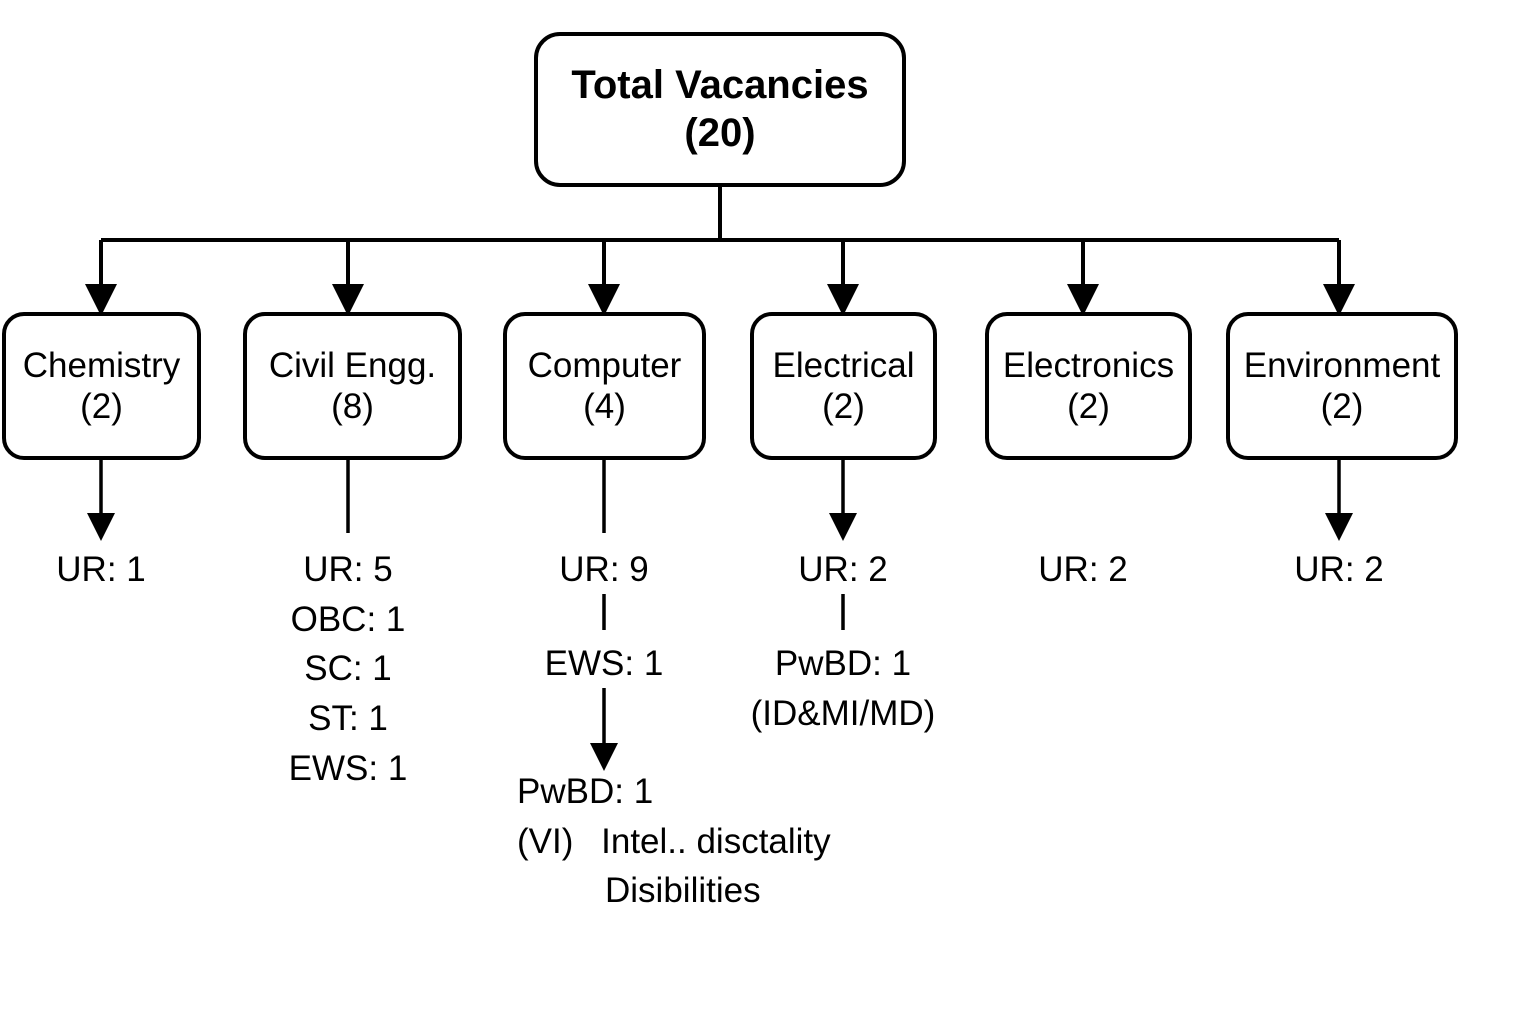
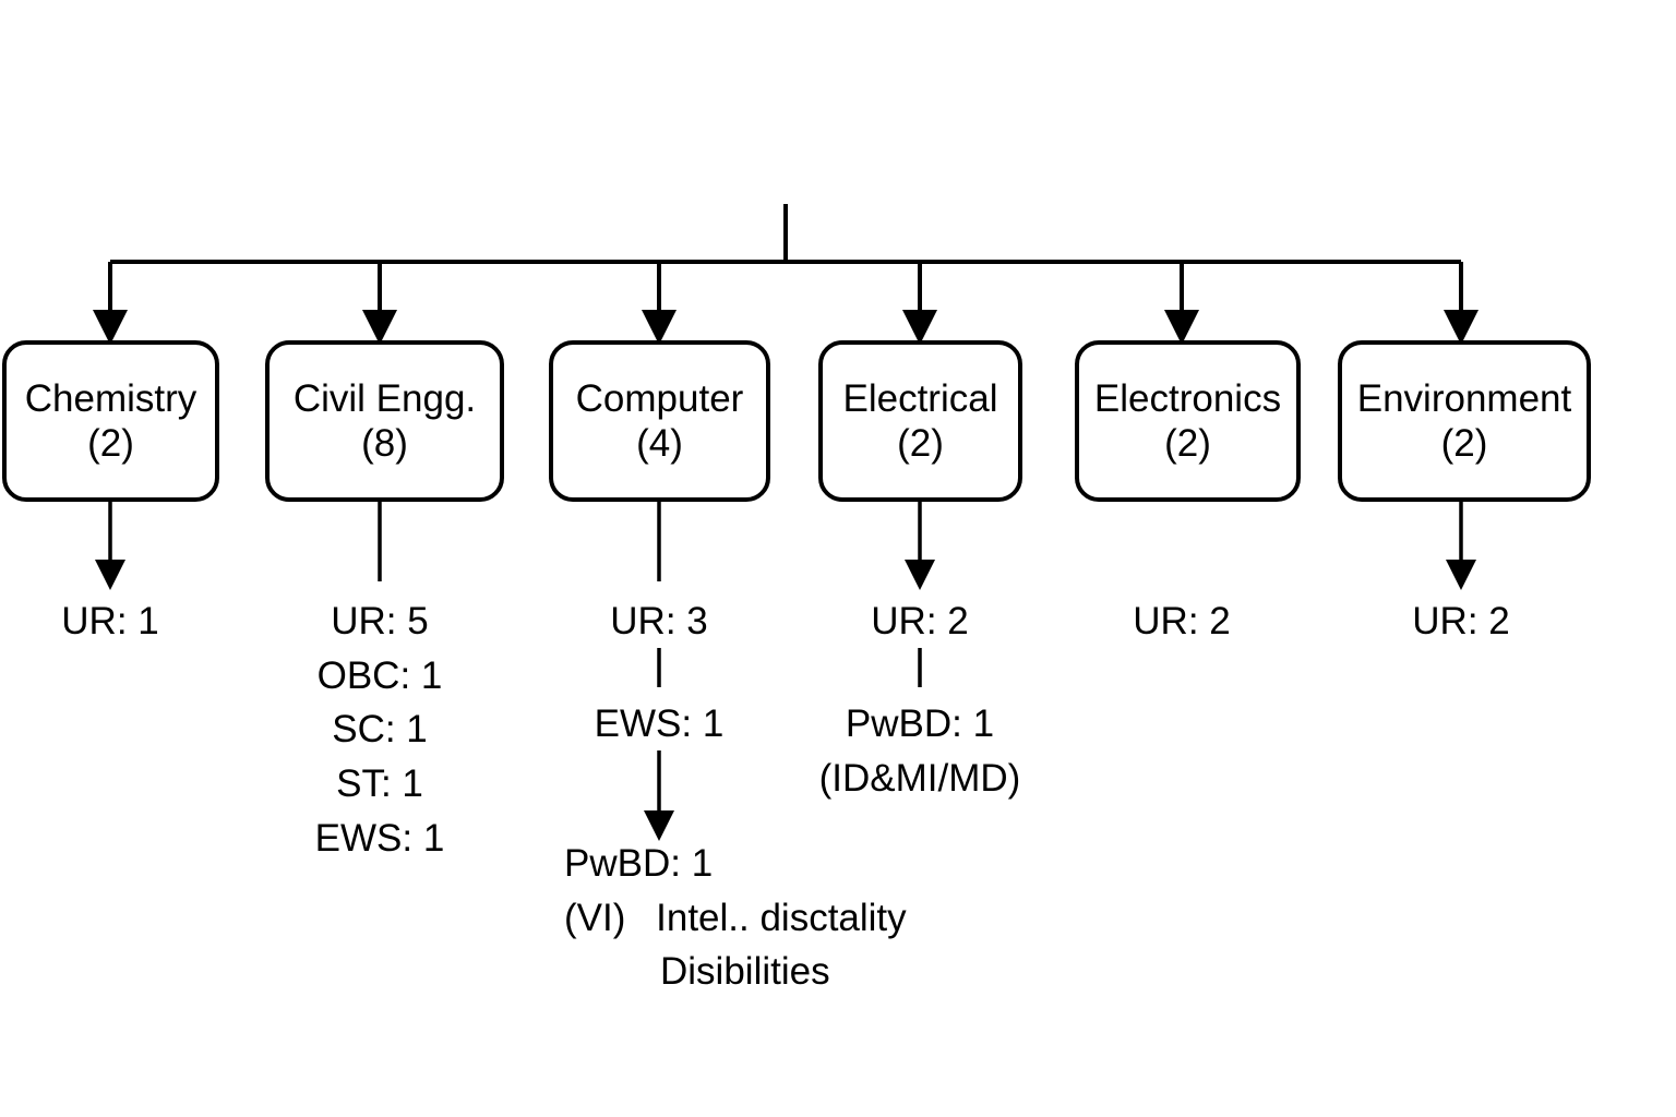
- Total Vacancies
- (20)
  Chemistry
  (2)
  Civil Engg.
  (8)
  Computer
  (4)
  Electrical
  (2)
  Electronics
  (2)
  Environment
  (2)
  UR: 1
  UR: 5
  OBC: 1
  SC: 1
  ST: 1
  EWS: 1
- UR: 9
+ UR: 3
  EWS: 1
  PwBD: 1
  (VI) Intel.. disctality
  Disibilities
  UR: 2
  PwBD: 1
  (ID&MI/MD)
  UR: 2
  UR: 2
